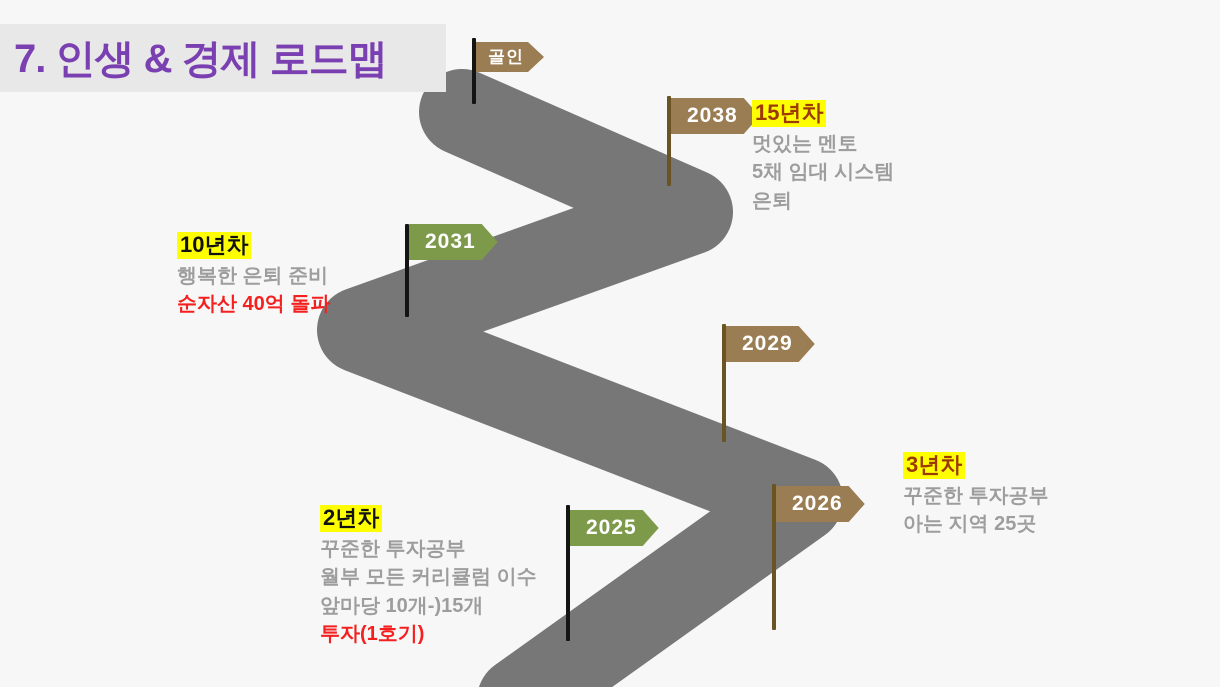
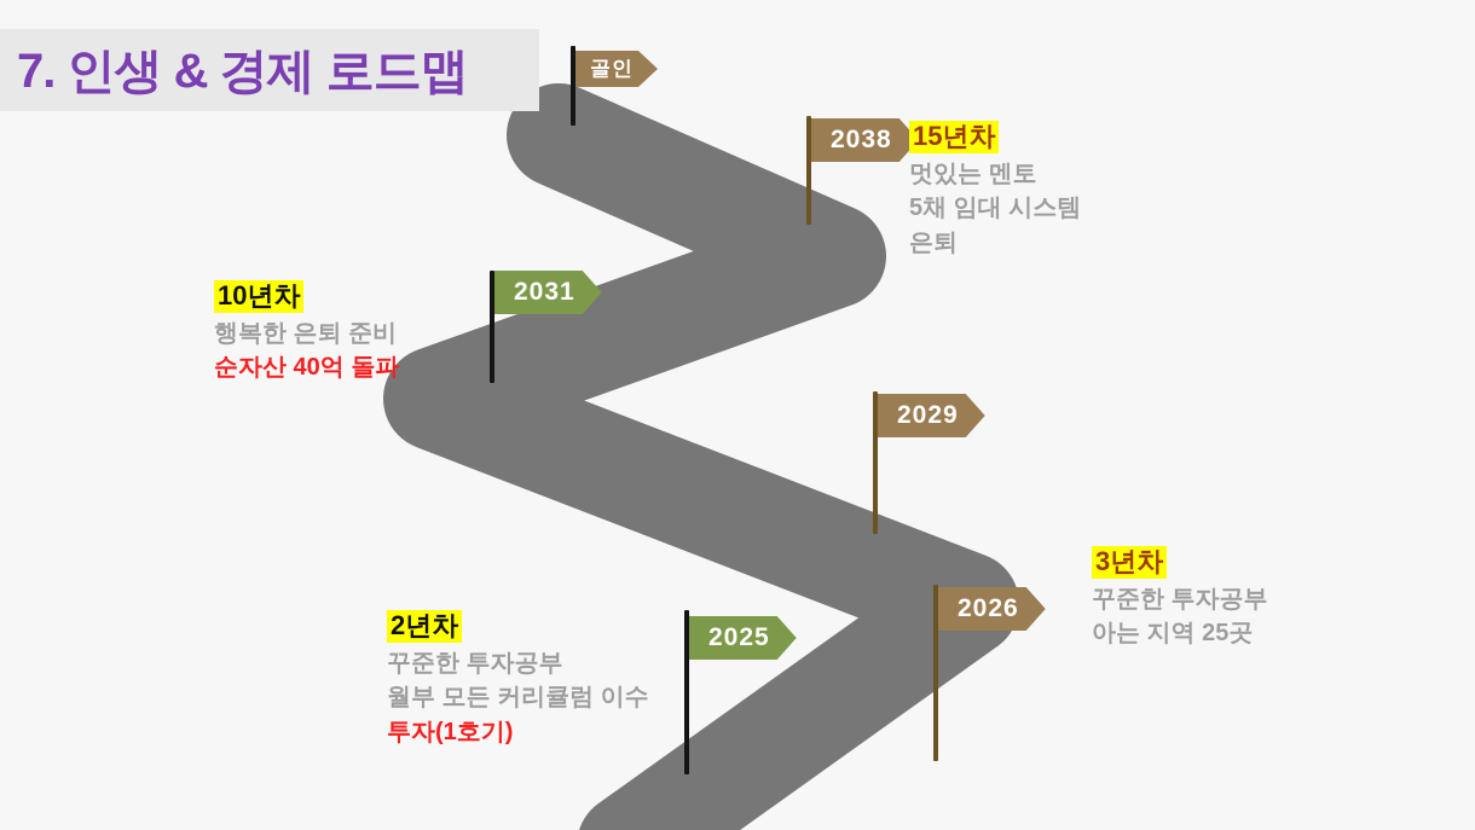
  골인
  2038
  2031
  2029
  2026
  2025
  7. 인생 & 경제 로드맵
  15년차
  멋있는 멘토
  5채 임대 시스템
  은퇴
  10년차
  행복한 은퇴 준비
  순자산 40억 돌파
  3년차
  꾸준한 투자공부
  아는 지역 25곳
  2년차
  꾸준한 투자공부
  월부 모든 커리큘럼 이수
- 앞마당 10개-)15개
  투자(1호기)
